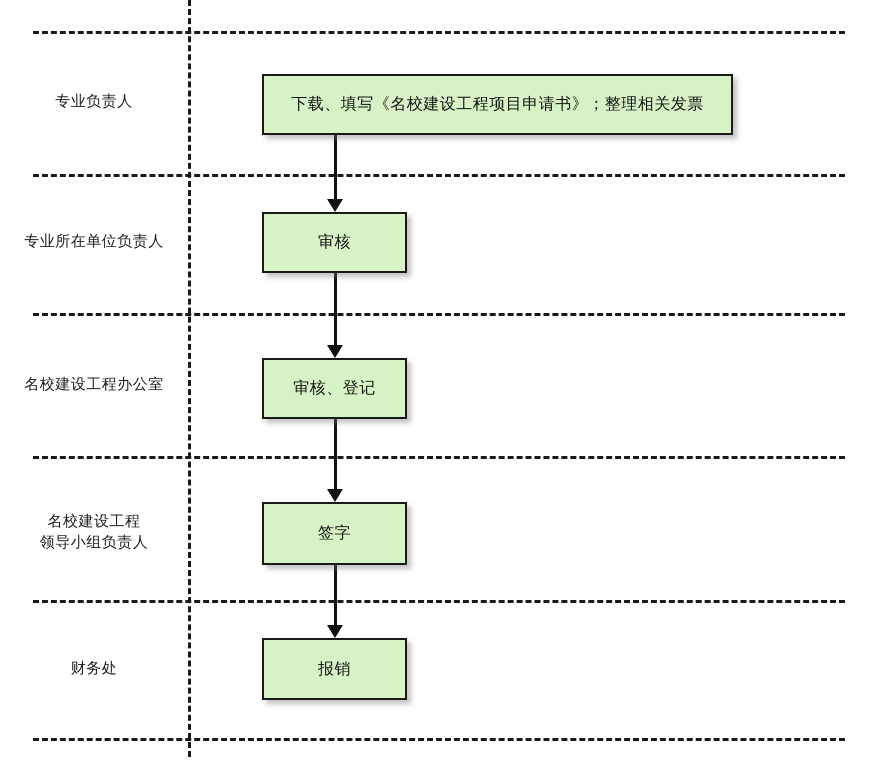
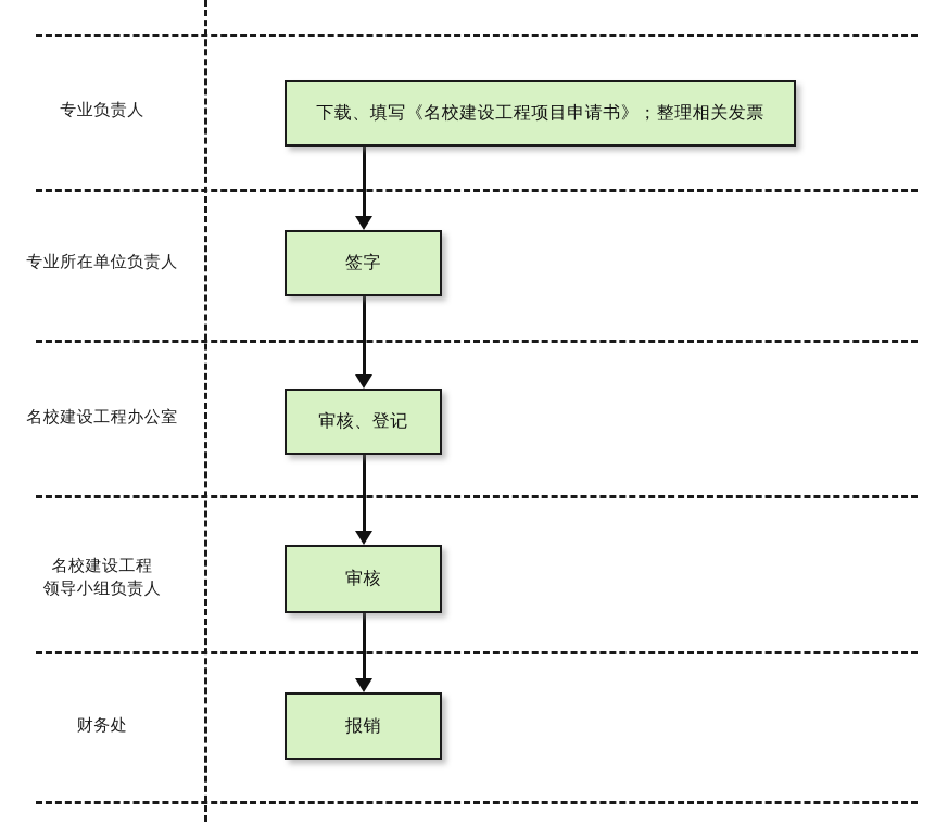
  专业负责人
  专业所在单位负责人
  名校建设工程办公室
  名校建设工程
  领导小组负责人
  财务处
  下载、填写《名校建设工程项目申请书》；整理相关发票
- 审核
+ 签字
  审核、登记
- 签字
+ 审核
  报销
